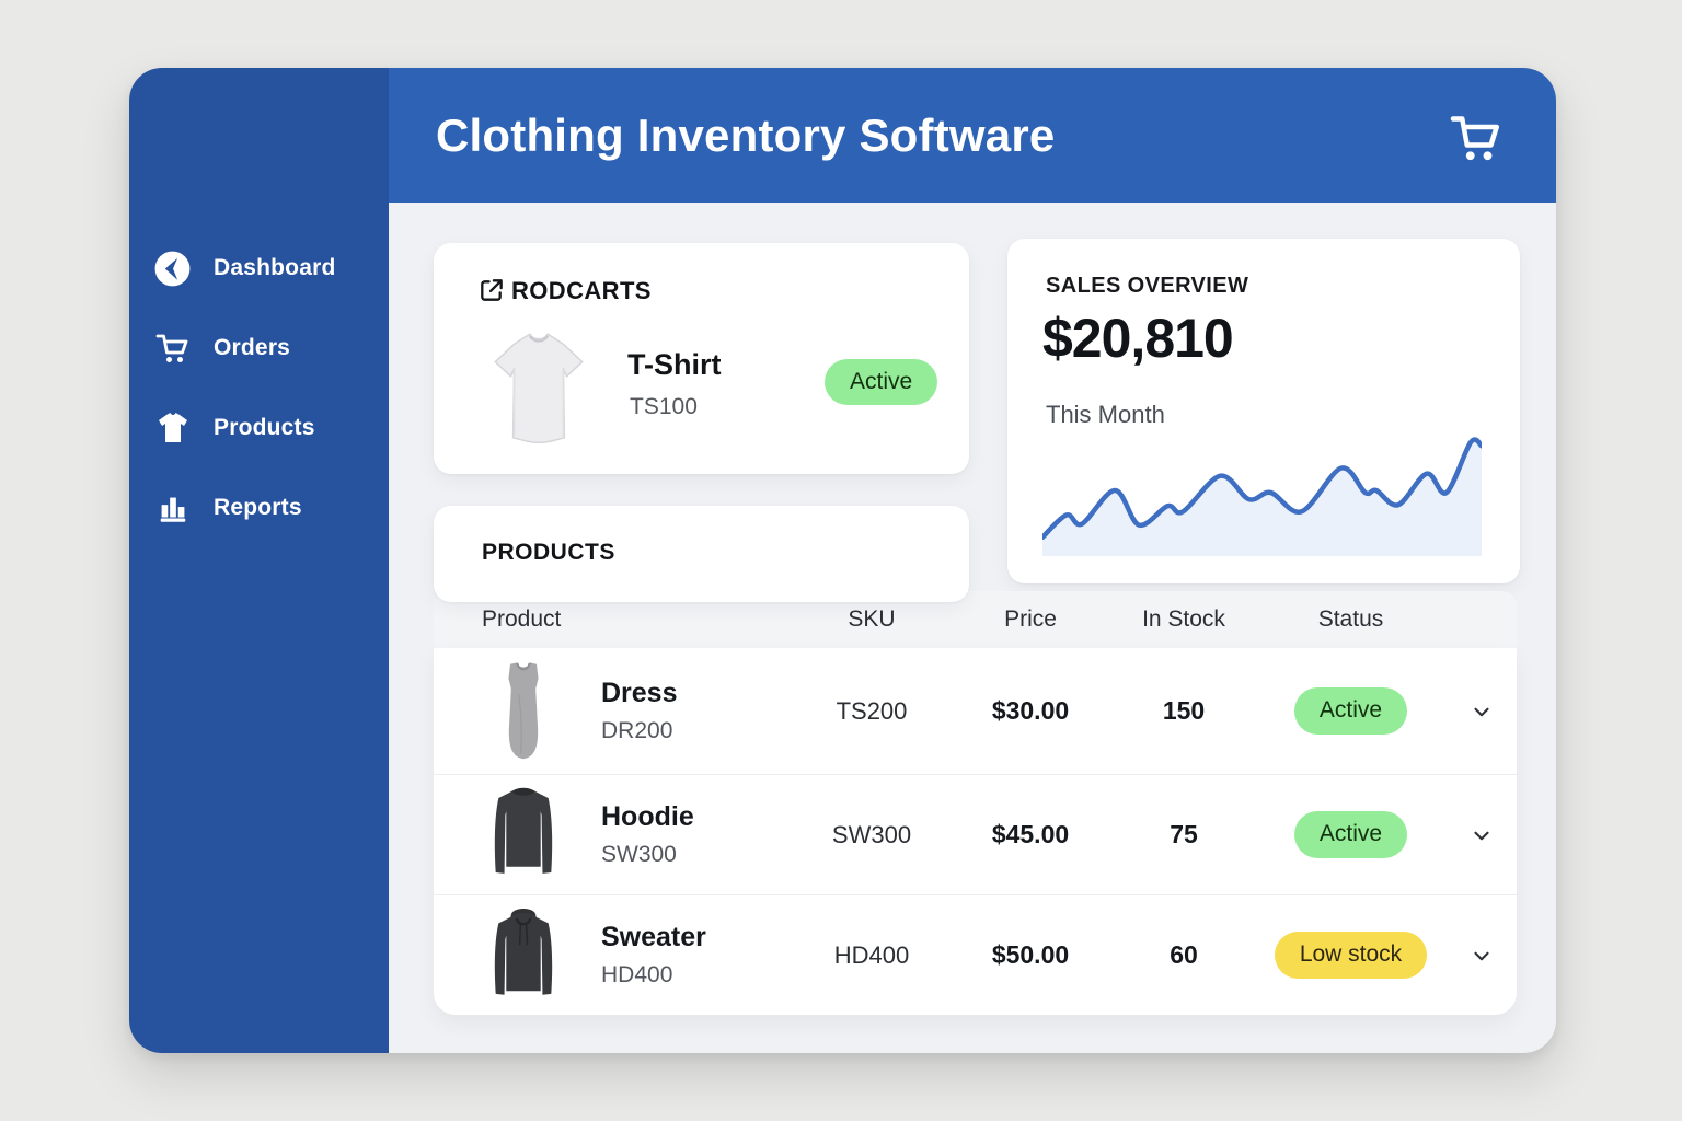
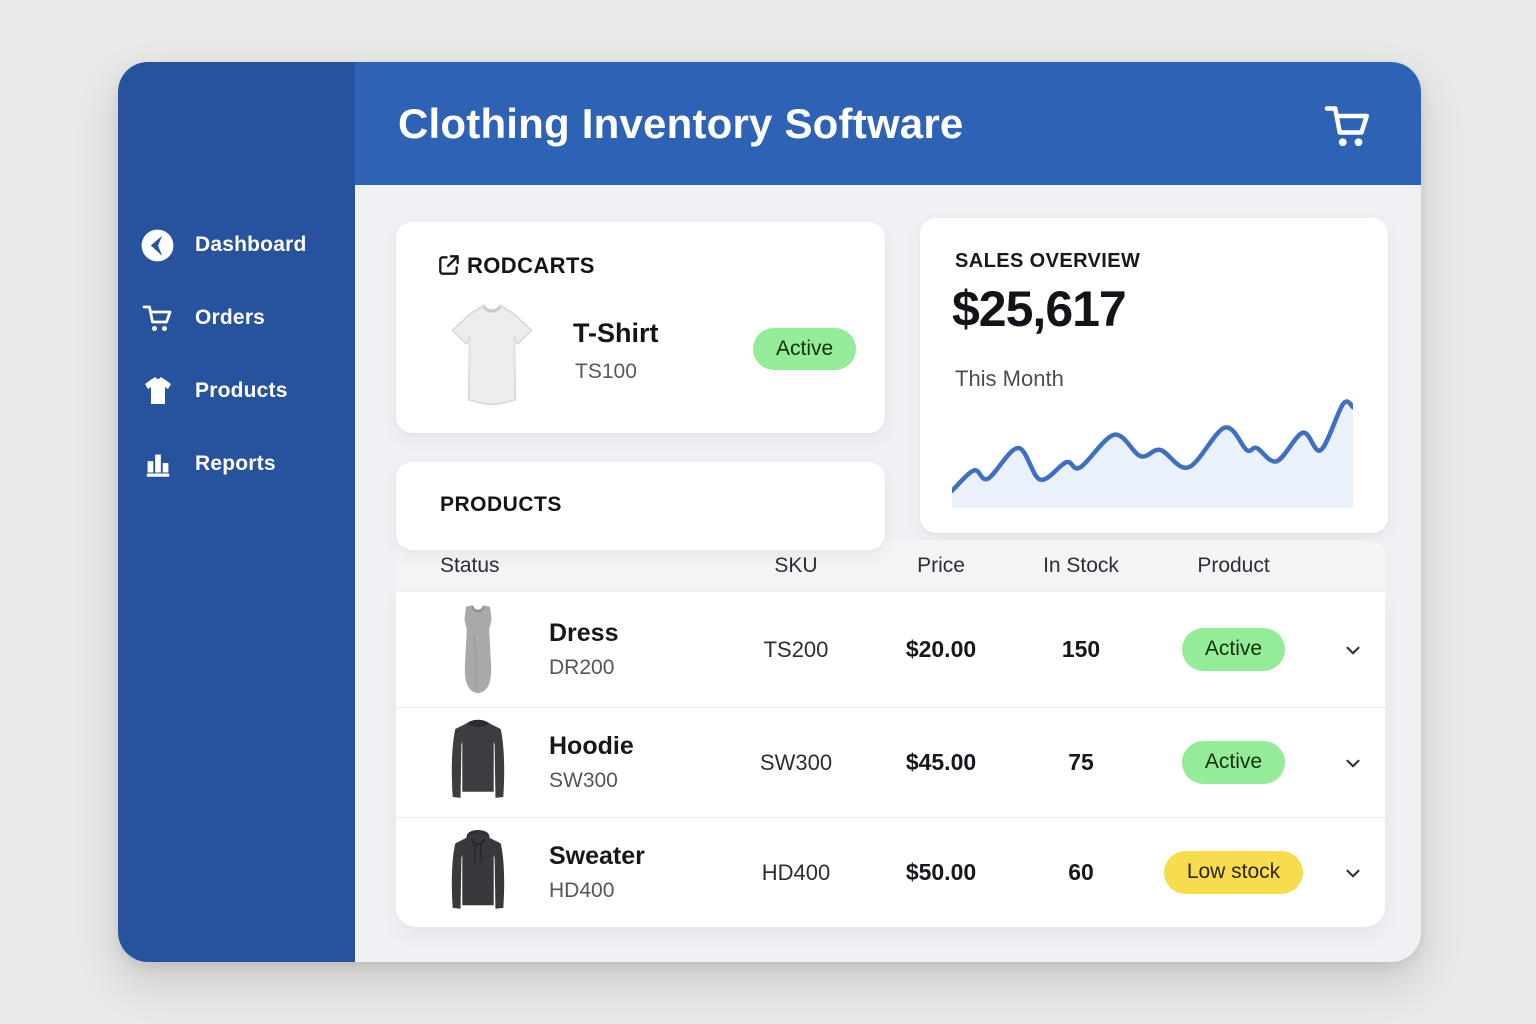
  Clothing Inventory Software
  Dashboard
  Orders
  Products
  Reports
  RODCARTS
  T-Shirt
  TS100
  Active
  SALES OVERVIEW
- $20,810
+ $25,617
  This Month
  PRODUCTS
- Product
+ Status
  SKU
  Price
  In Stock
- Status
+ Product
  Dress
  DR200
  TS200
- $30.00
+ $20.00
  150
  Active
  Hoodie
  SW300
  SW300
  $45.00
  75
  Active
  Sweater
  HD400
  HD400
  $50.00
  60
  Low stock
